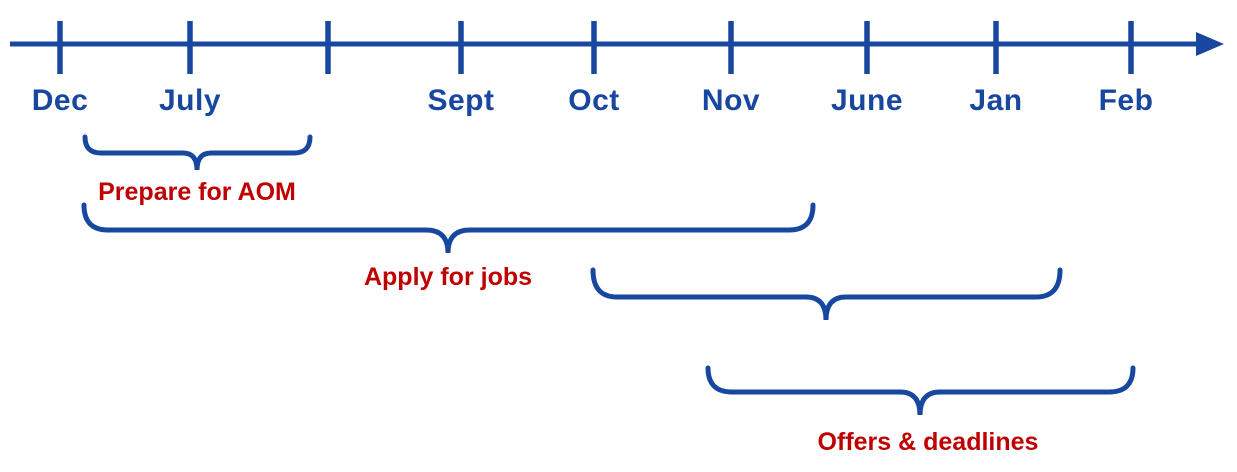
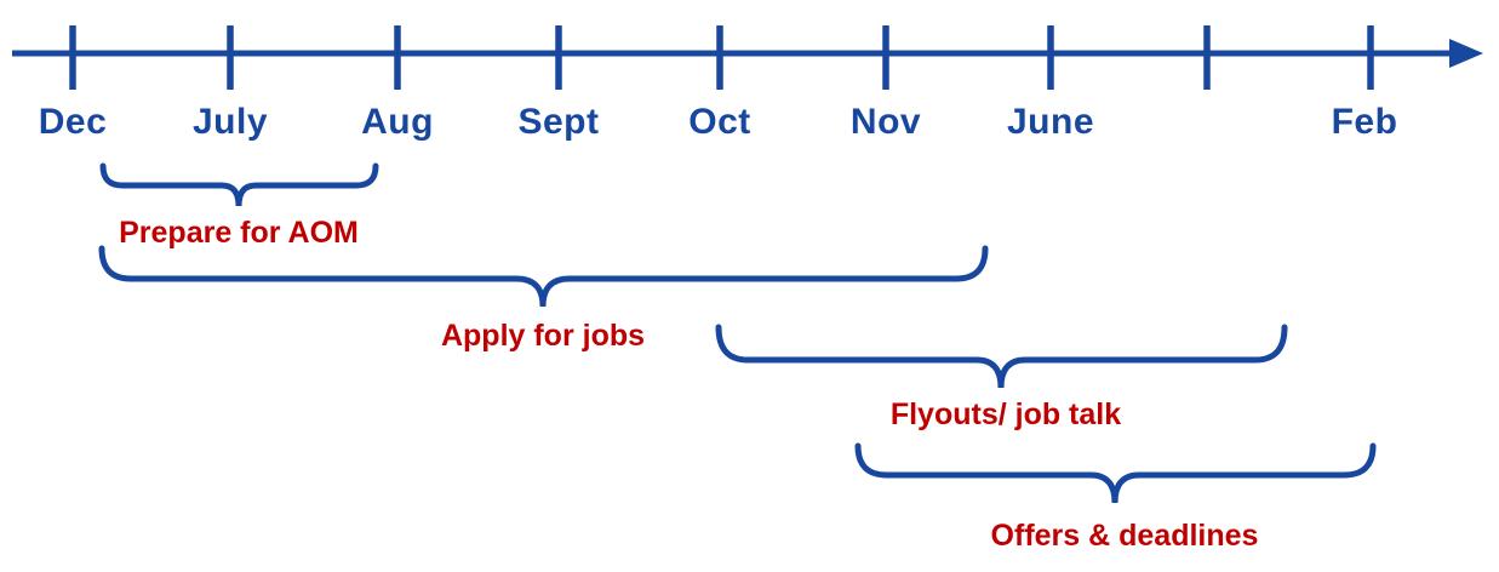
  Dec
  July
+ Aug
  Sept
  Oct
  Nov
  June
- Jan
  Feb
  Prepare for AOM
  Apply for jobs
+ Flyouts/ job talk
  Offers & deadlines
